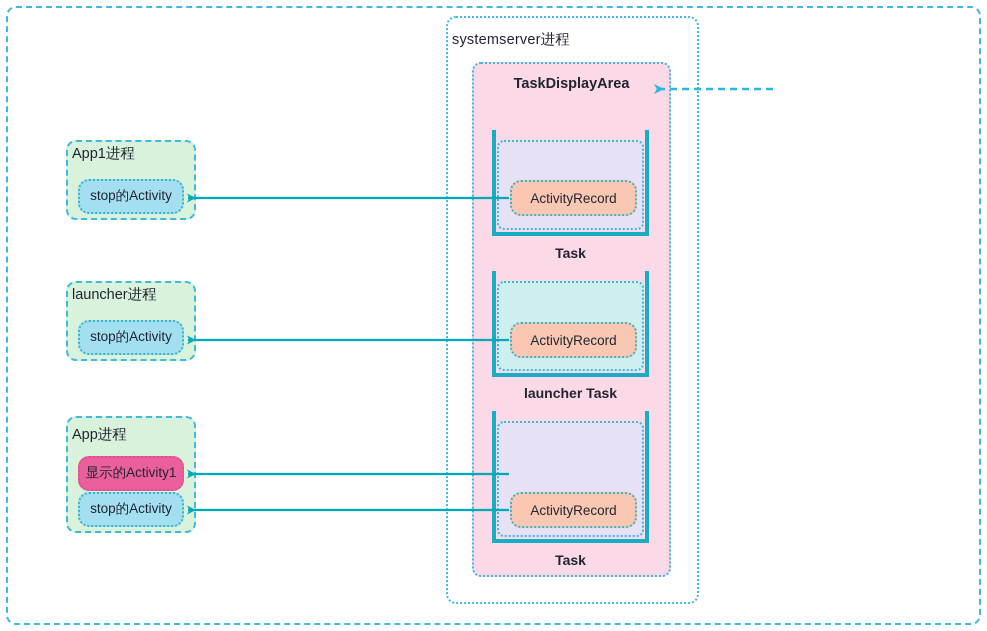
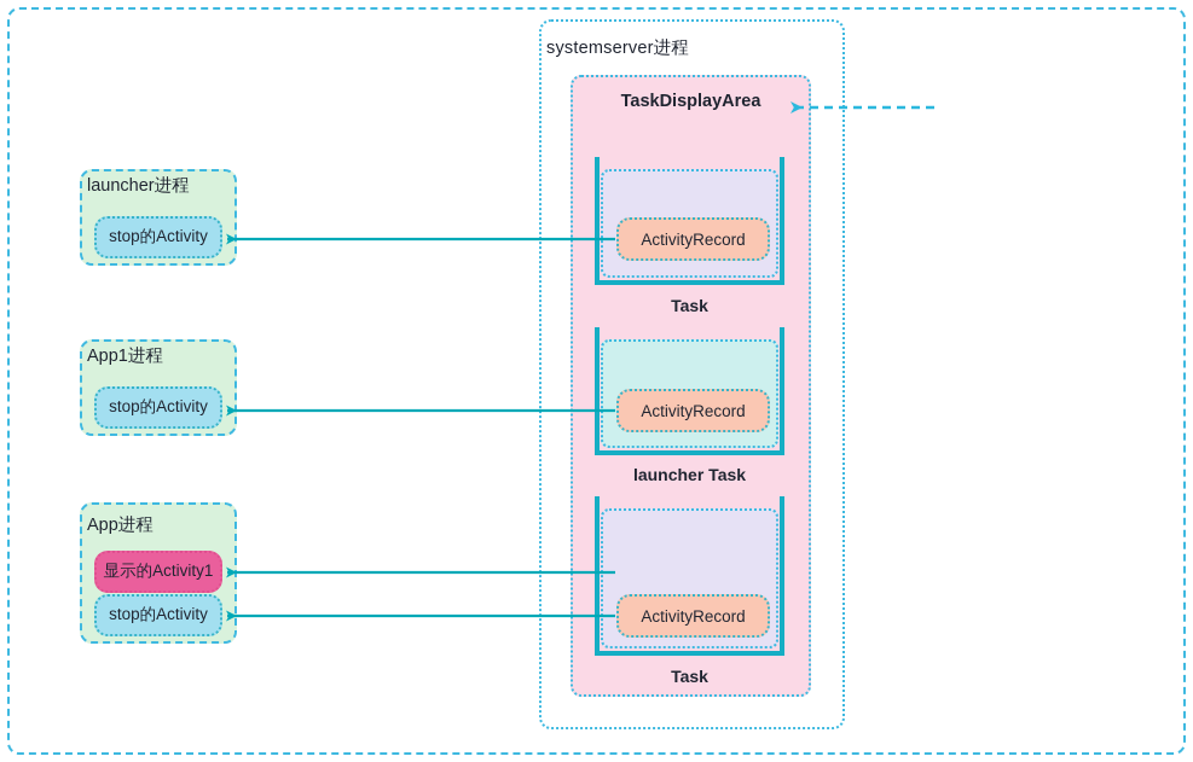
  systemserver进程
  TaskDisplayArea
  ActivityRecord
  Task
  ActivityRecord
  launcher Task
  ActivityRecord
  Task
- App1进程
+ launcher进程
  stop的Activity
- launcher进程
+ App1进程
  stop的Activity
  App进程
  显示的Activity1
  stop的Activity
